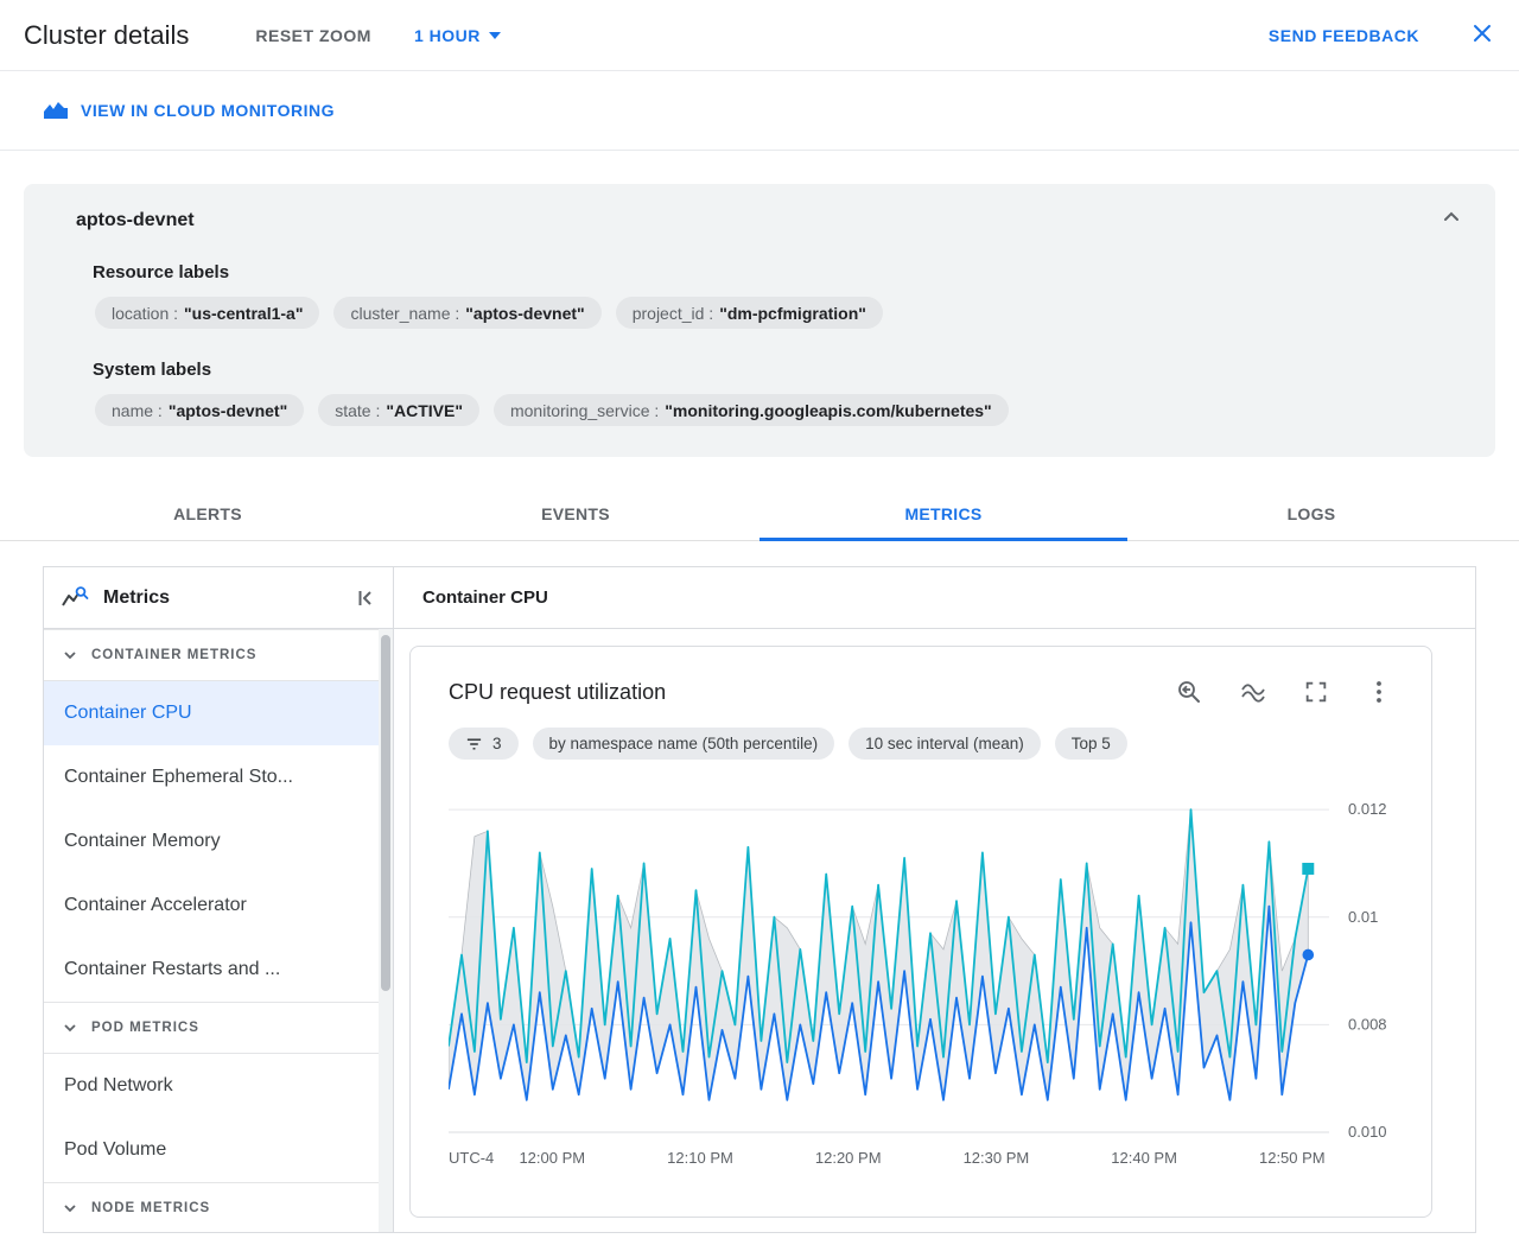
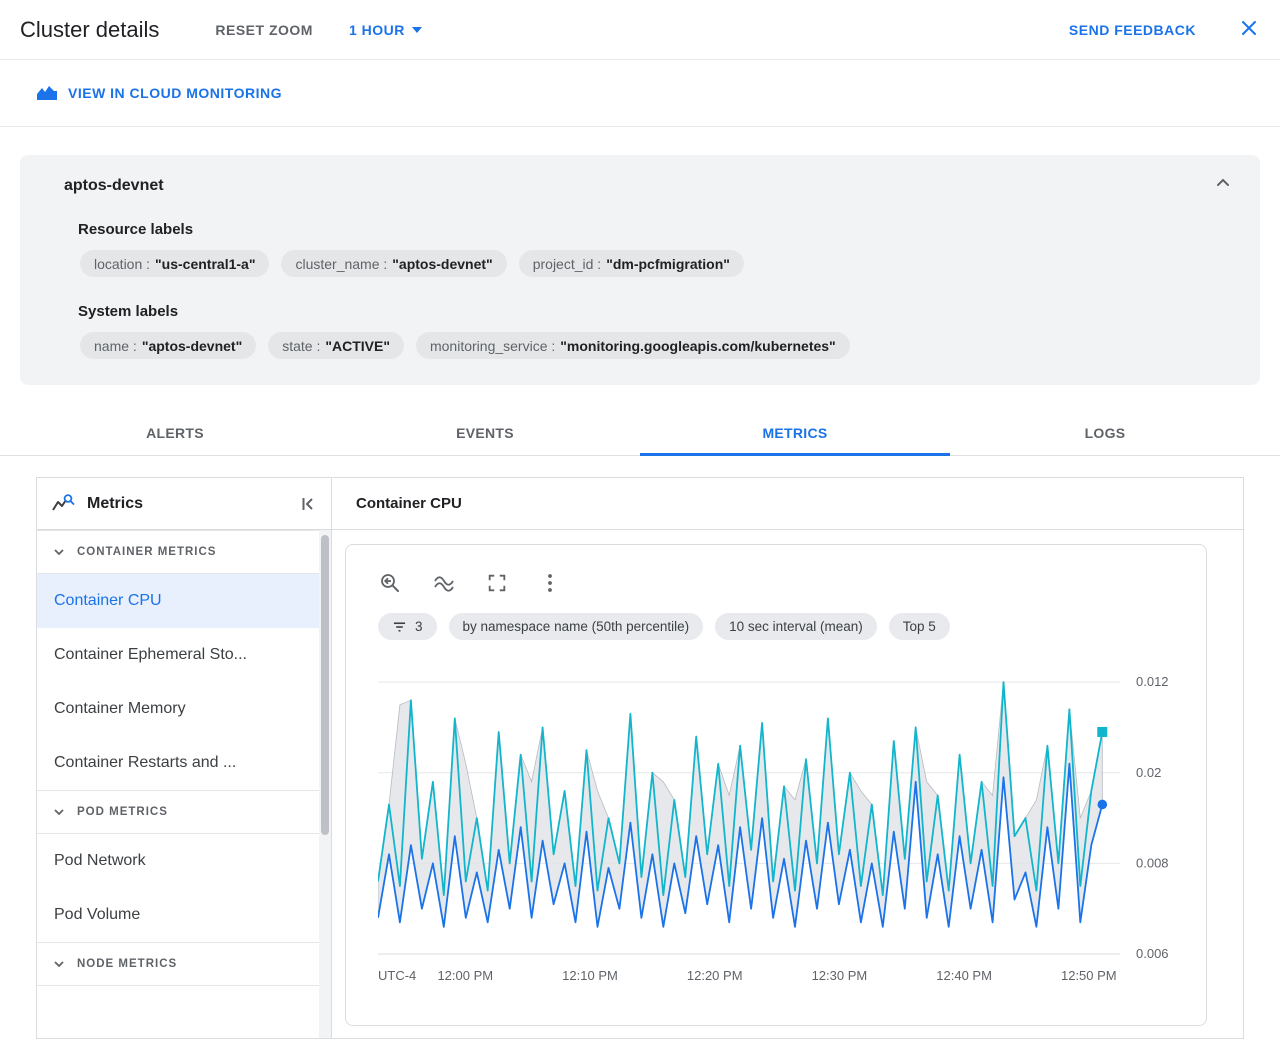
  Cluster details
  RESET ZOOM
  1 HOUR
  SEND FEEDBACK
  VIEW IN CLOUD MONITORING
  aptos-devnet
  Resource labels
  location :
  "us-central1-a"
  cluster_name :
  "aptos-devnet"
  project_id :
  "dm-pcfmigration"
  System labels
  name :
  "aptos-devnet"
  state :
  "ACTIVE"
  monitoring_service :
  "monitoring.googleapis.com/kubernetes"
  ALERTS
  EVENTS
  METRICS
  LOGS
  Metrics
  CONTAINER METRICS
  Container CPU
  Container Ephemeral Sto...
  Container Memory
- Container Accelerator
  Container Restarts and ...
  POD METRICS
  Pod Network
  Pod Volume
  NODE METRICS
  Container CPU
- CPU request utilization
  3
  by namespace name (50th percentile)
  10 sec interval (mean)
  Top 5
  0.012
- 0.01
+ 0.02
  0.008
- 0.010
+ 0.006
  UTC-4
  12:00 PM
  12:10 PM
  12:20 PM
  12:30 PM
  12:40 PM
  12:50 PM
